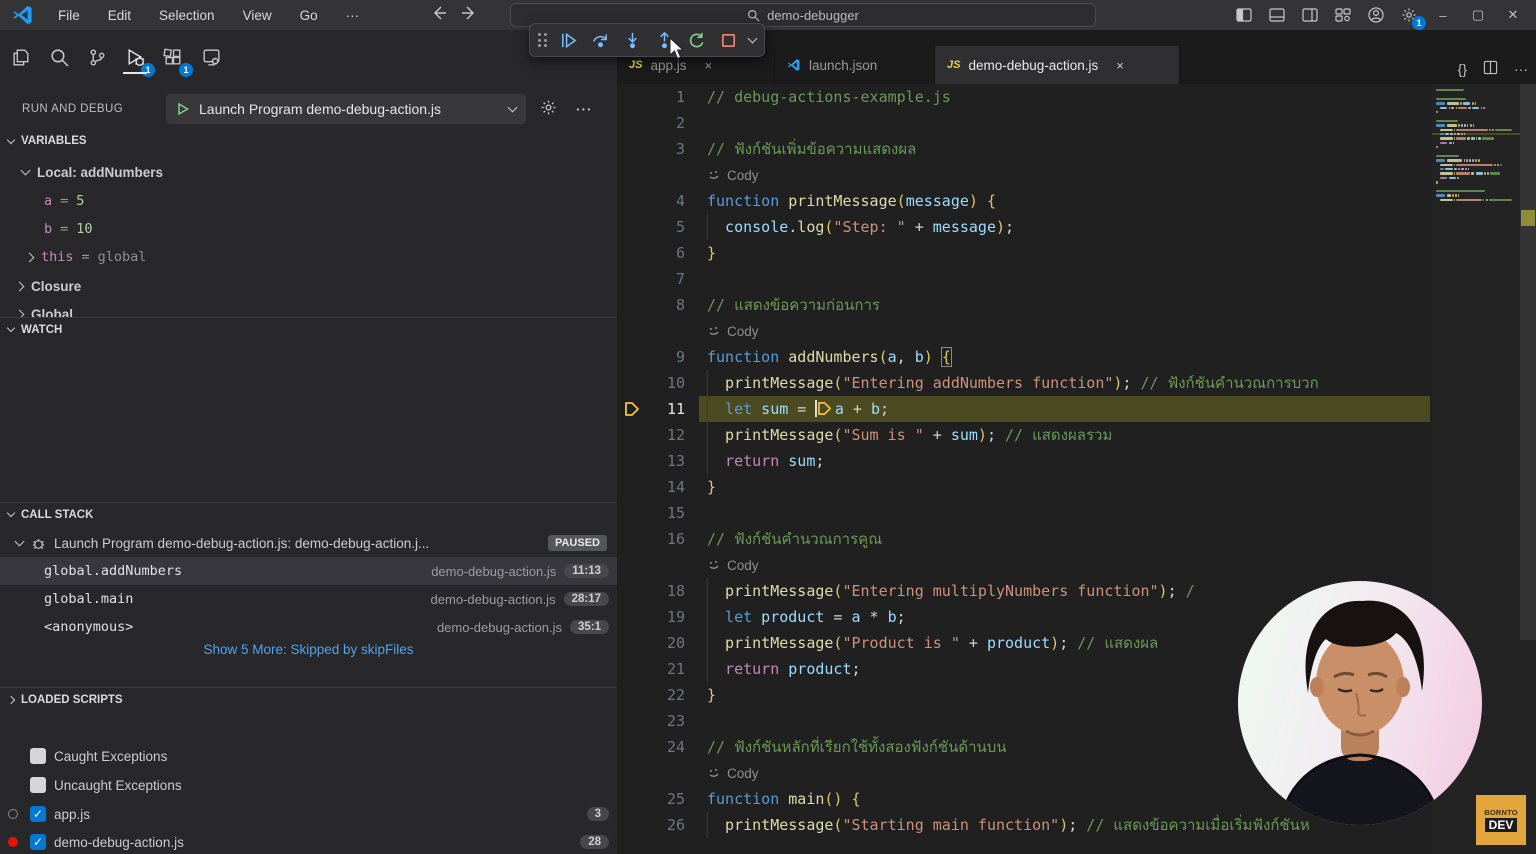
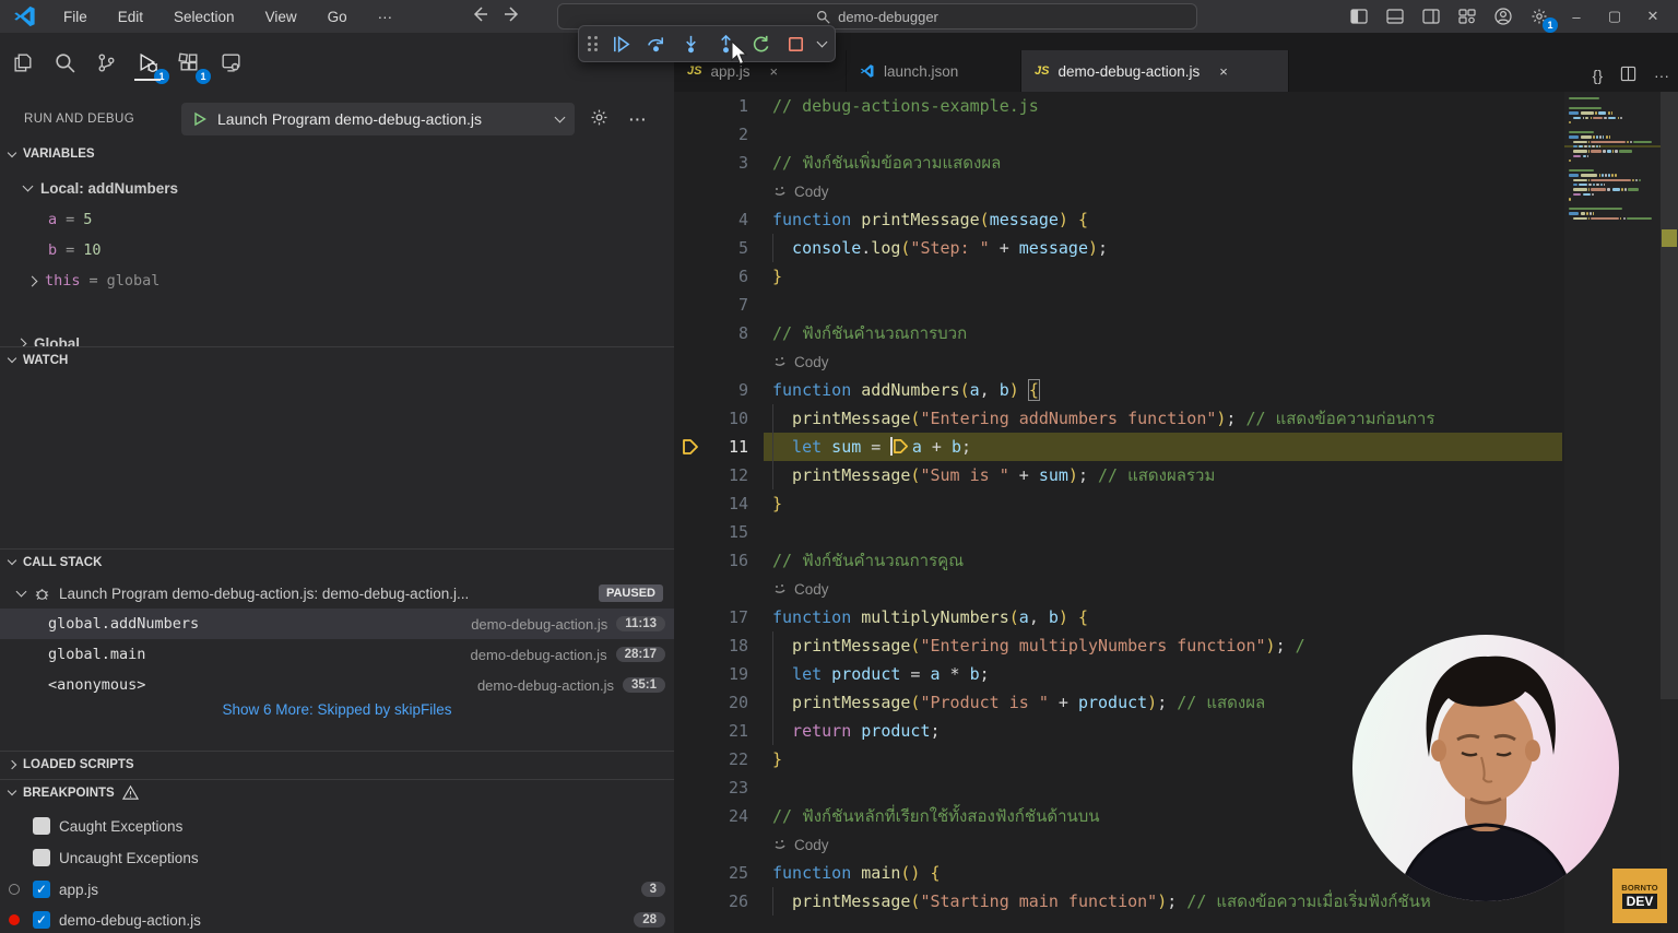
  File
  Edit
  Selection
  View
  Go
  ···
  demo-debugger
  1
  –
  ▢
  ✕
  1
  1
  JS
  app.js
  ×
  launch.json
  JS
  demo-debug-action.js
  ×
  {}
  ···
  RUN AND DEBUG
  Launch Program demo-debug-action.js
  ···
  VARIABLES
  Local: addNumbers
  a
  =
  5
  b
  =
  10
  this
  =
  global
- Closure
  Global
  WATCH
  CALL STACK
  Launch Program demo-debug-action.js: demo-debug-action.j...
  PAUSED
  global.addNumbers
  demo-debug-action.js
  11:13
  global.main
  demo-debug-action.js
  28:17
  <anonymous>
  demo-debug-action.js
  35:1
- Show 5 More: Skipped by skipFiles
+ Show 6 More: Skipped by skipFiles
  LOADED SCRIPTS
+ BREAKPOINTS
  Caught Exceptions
  Uncaught Exceptions
  ✓
  app.js
  3
  ✓
  demo-debug-action.js
  28
  1
  // debug-actions-example.js
  2
  3
  // ฟังก์ชันเพิ่มข้อความแสดงผล
  Cody
  4
  function printMessage(message) {
  5
  console.log("Step: " + message);
  6
  }
  7
  8
- // แสดงข้อความก่อนการ
+ // ฟังก์ชันคำนวณการบวก
  Cody
  9
  function addNumbers(a, b) {
  10
- printMessage("Entering addNumbers function"); // ฟังก์ชันคำนวณการบวก
+ printMessage("Entering addNumbers function"); // แสดงข้อความก่อนการ
  11
  let sum = a + b;
  12
  printMessage("Sum is " + sum); // แสดงผลรวม
- 13
- return sum;
  14
  }
  15
  16
  // ฟังก์ชันคำนวณการคูณ
  Cody
+ 17
+ function multiplyNumbers(a, b) {
  18
  printMessage("Entering multiplyNumbers function"); /
  19
  let product = a * b;
  20
  printMessage("Product is " + product); // แสดงผล
  21
  return product;
  22
  }
  23
  24
  // ฟังก์ชันหลักที่เรียกใช้ทั้งสองฟังก์ชันด้านบน
  Cody
  25
  function main() {
  26
  printMessage("Starting main function"); // แสดงข้อความเมื่อเริ่มฟังก์ชันห
  BORNTO
  DEV
